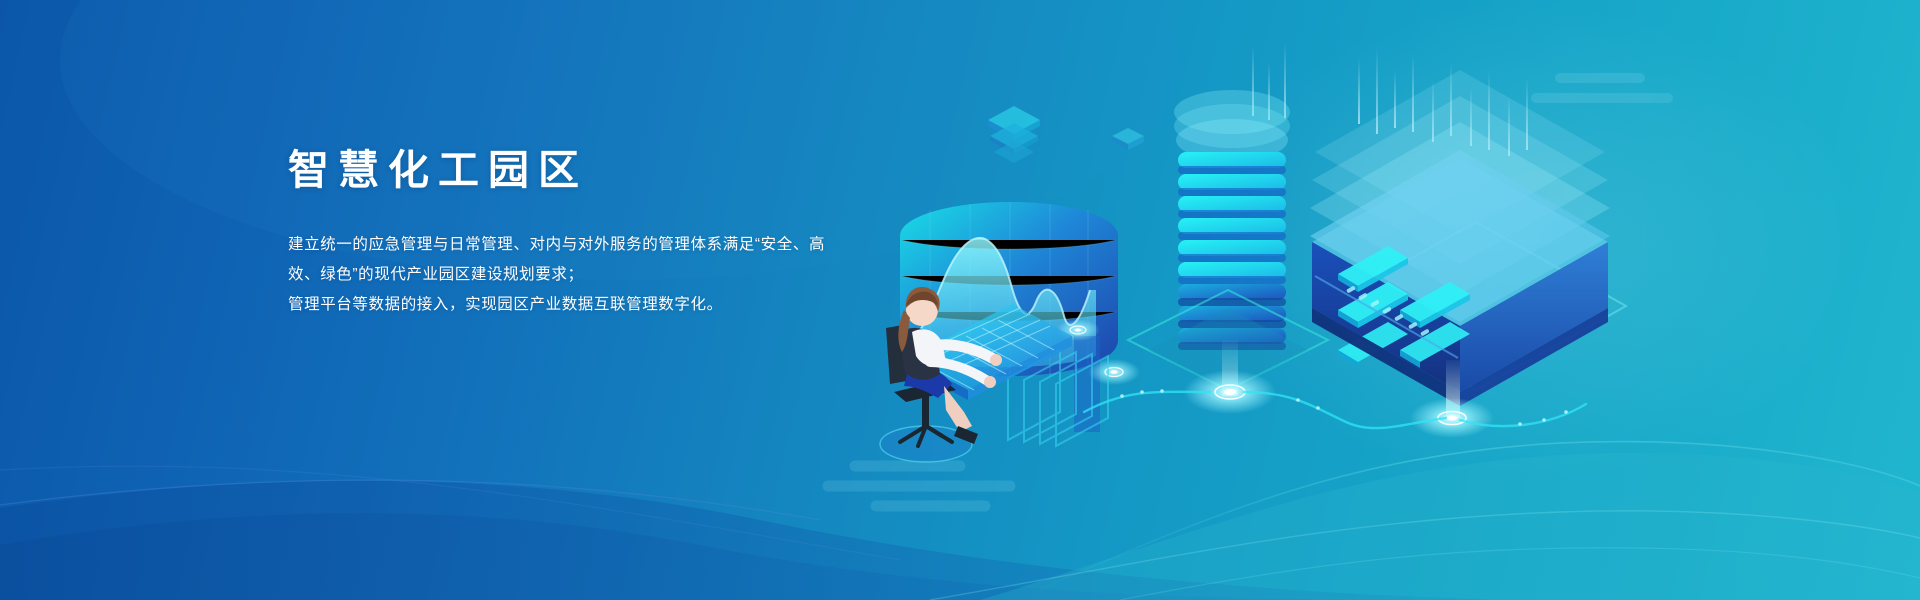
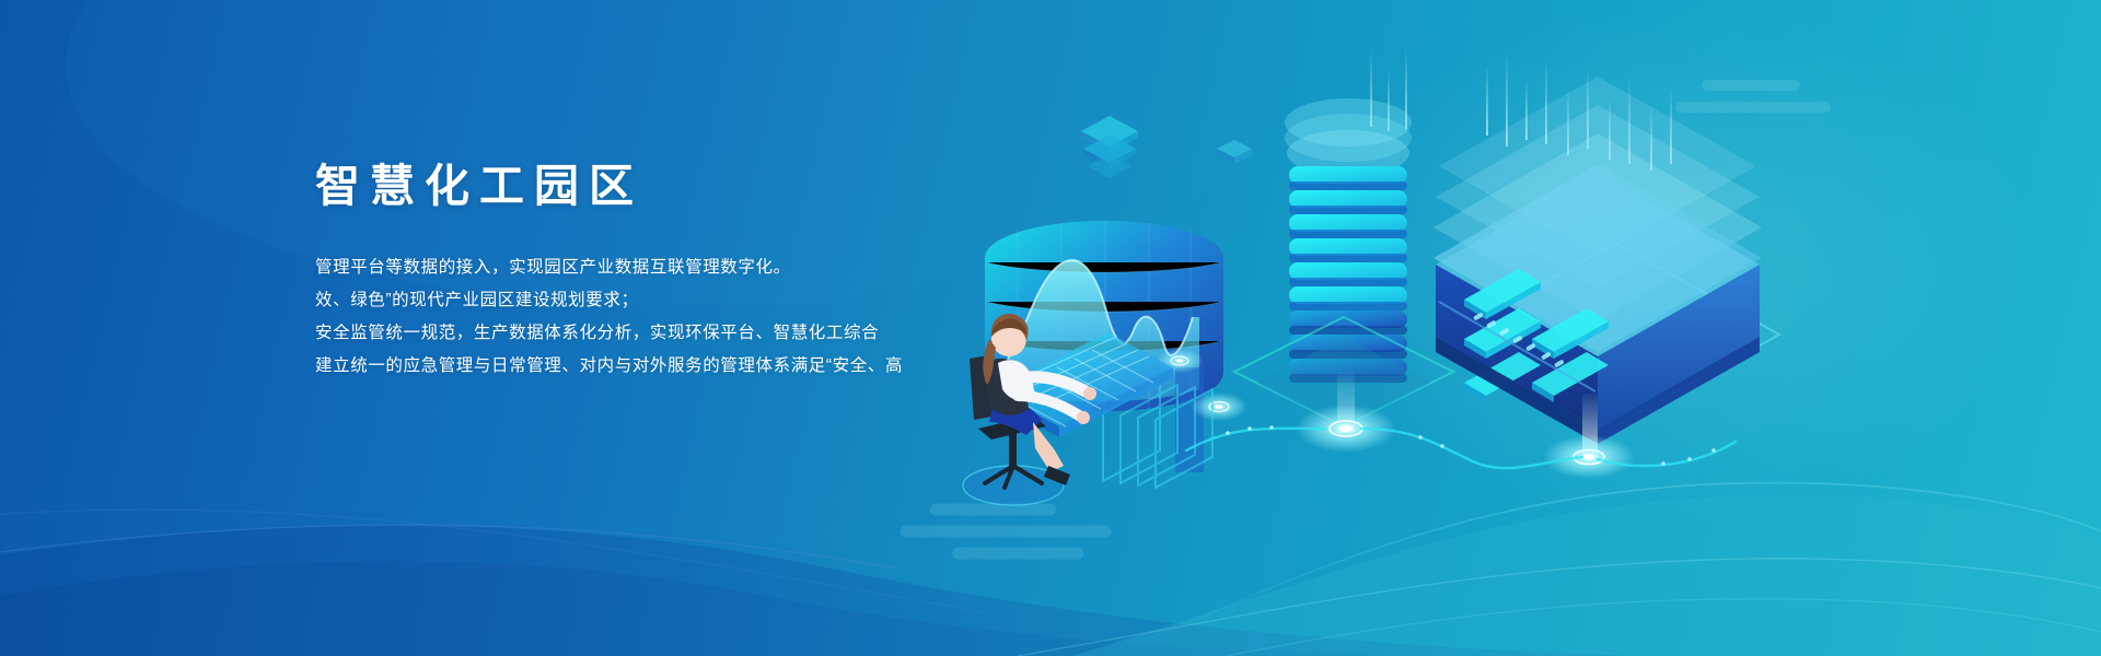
  智慧化工园区
- 建立统一的应急管理与日常管理、对内与对外服务的管理体系满足“安全、高
+ 管理平台等数据的接入，实现园区产业数据互联管理数字化。
  效、绿色”的现代产业园区建设规划要求；
+ 安全监管统一规范，生产数据体系化分析，实现环保平台、智慧化工综合
- 管理平台等数据的接入，实现园区产业数据互联管理数字化。
+ 建立统一的应急管理与日常管理、对内与对外服务的管理体系满足“安全、高
